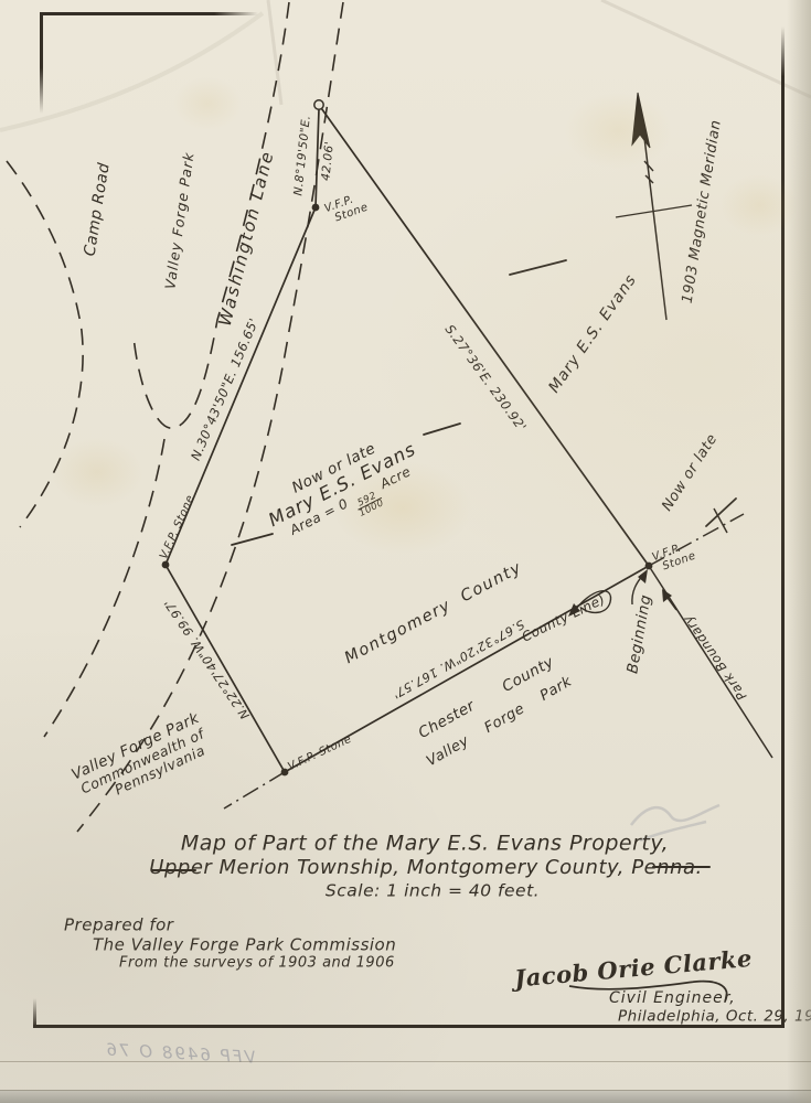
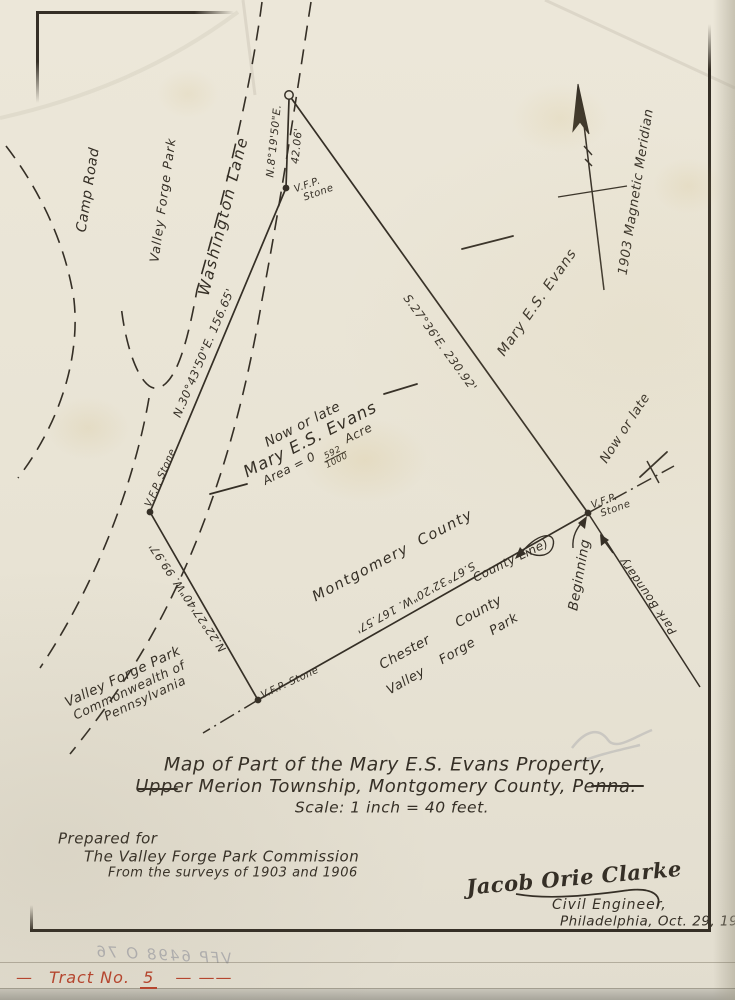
+ — Tract No. 5 — ——
